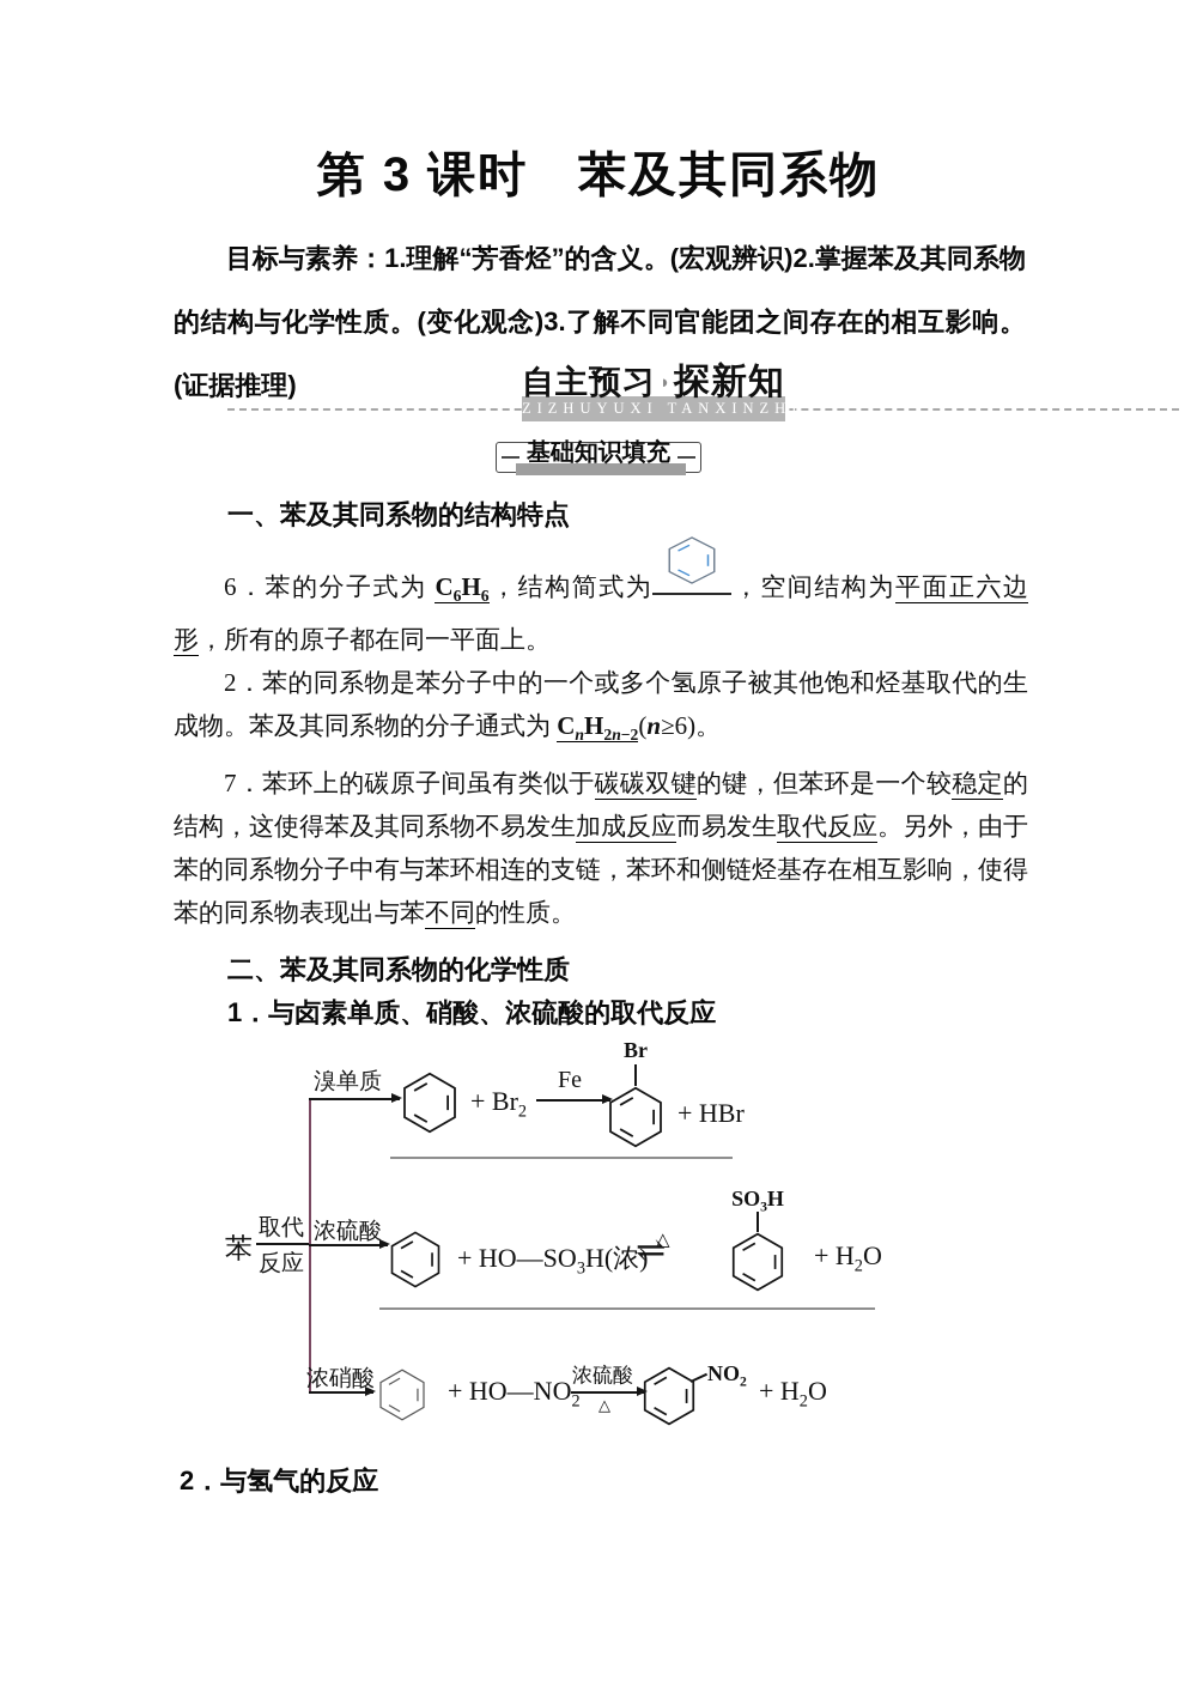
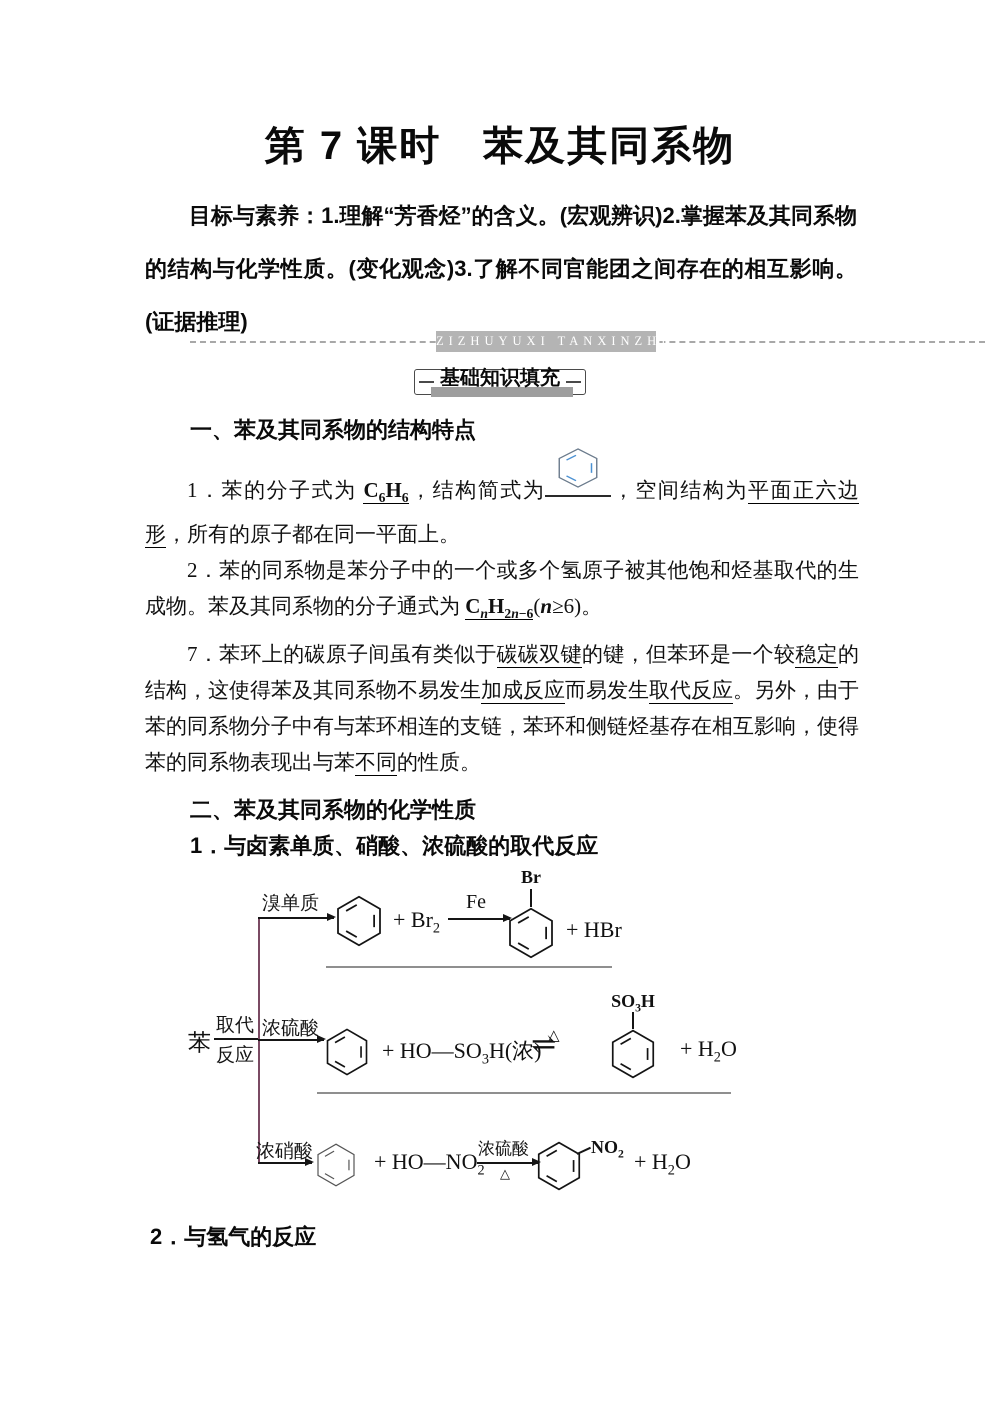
- 第 3 课时 苯及其同系物
+ 第 7 课时 苯及其同系物
  目标与素养：1.理解“芳香烃”的含义。(宏观辨识)2.掌握苯及其同系物的结构与化学性质。(变化观念)3.了解不同官能团之间存在的相互影响。(证据推理)
  ZIZHUYUXI TANXINZHI
- 自主预习 ◗ 探新知
  基础知识填充
  一、苯及其同系物的结构特点
- 6．苯的分子式为 C6H6，结构简式为 ，空间结构为平面正六边形，所有的原子都在同一平面上。
+ 1．苯的分子式为 C6H6，结构简式为 ，空间结构为平面正六边形，所有的原子都在同一平面上。
- 2．苯的同系物是苯分子中的一个或多个氢原子被其他饱和烃基取代的生成物。苯及其同系物的分子通式为 CnH2n−2(n≥6)。
+ 2．苯的同系物是苯分子中的一个或多个氢原子被其他饱和烃基取代的生成物。苯及其同系物的分子通式为 CnH2n−6(n≥6)。
  7．苯环上的碳原子间虽有类似于碳碳双键的键，但苯环是一个较稳定的结构，这使得苯及其同系物不易发生加成反应而易发生取代反应。另外，由于苯的同系物分子中有与苯环相连的支链，苯环和侧链烃基存在相互影响，使得苯的同系物表现出与苯不同的性质。
  二、苯及其同系物的化学性质
  1．与卤素单质、硝酸、浓硫酸的取代反应
  苯
  取代
  反应
  溴单质
  + Br2
  Fe
  Br
  + HBr
  浓硫酸
  + HO—SO3H(浓)
  △
  ⇌
  SO3H
  + H2O
  浓硝酸
  + HO—NO2
  浓硫酸
  △
  NO2
  + H2O
  2．与氢气的反应
